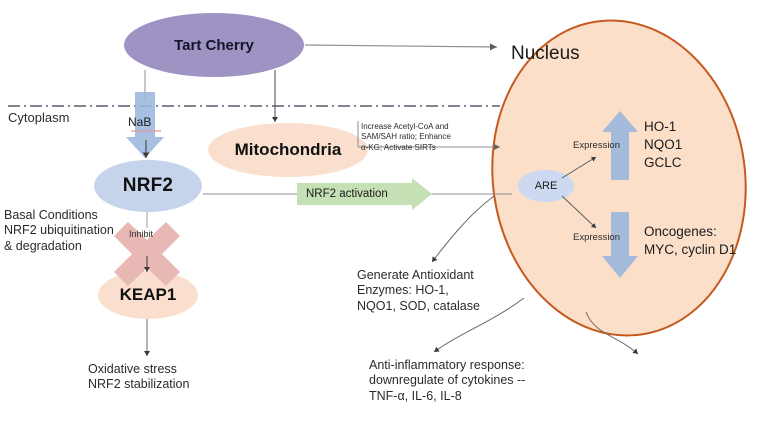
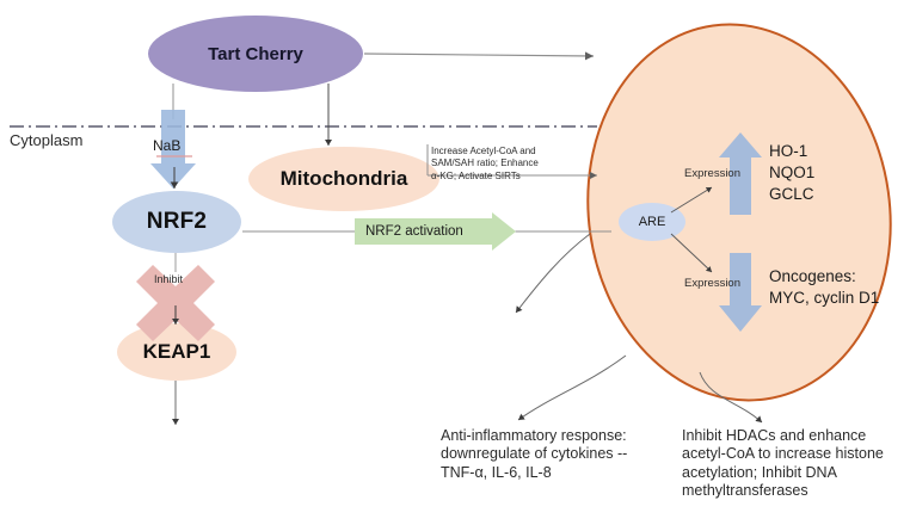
  Tart Cherry
  NRF2
  KEAP1
  Mitochondria
- Nucleus
  ARE
  Cytoplasm
  NaB
  Inhibit
  NRF2 activation
  Expression
  Expression
- Basal Conditions
- NRF2 ubiquitination
- & degradation
- Oxidative stress
- NRF2 stabilization
  Increase Acetyl-CoA and
  SAM/SAH ratio; Enhance
  α-KG; Activate SIRTs
  HO-1
  NQO1
  GCLC
  Oncogenes:
  MYC, cyclin D1
- Generate Antioxidant
- Enzymes: HO-1,
- NQO1, SOD, catalase
  Anti-inflammatory response:
  downregulate of cytokines --
  TNF-α, IL-6, IL-8
+ Inhibit HDACs and enhance
+ acetyl-CoA to increase histone
+ acetylation; Inhibit DNA
+ methyltransferases
